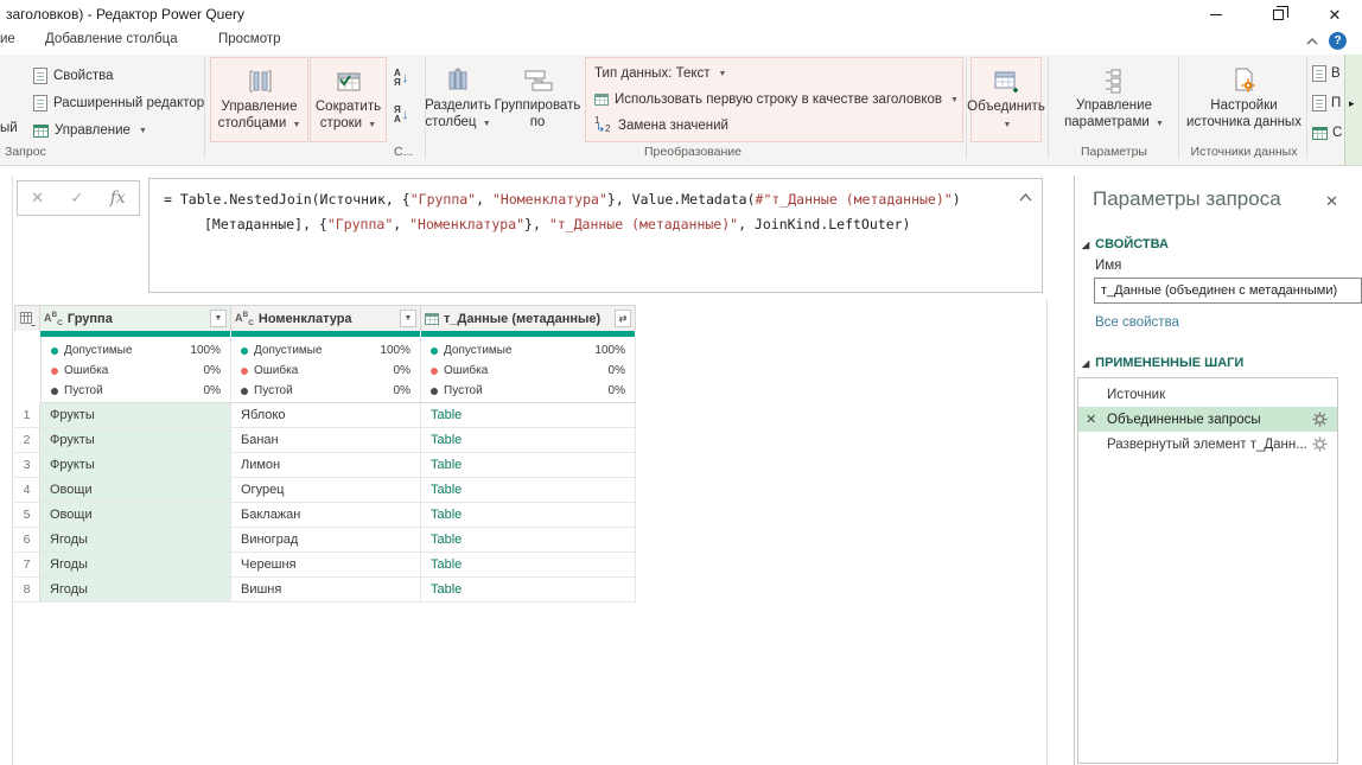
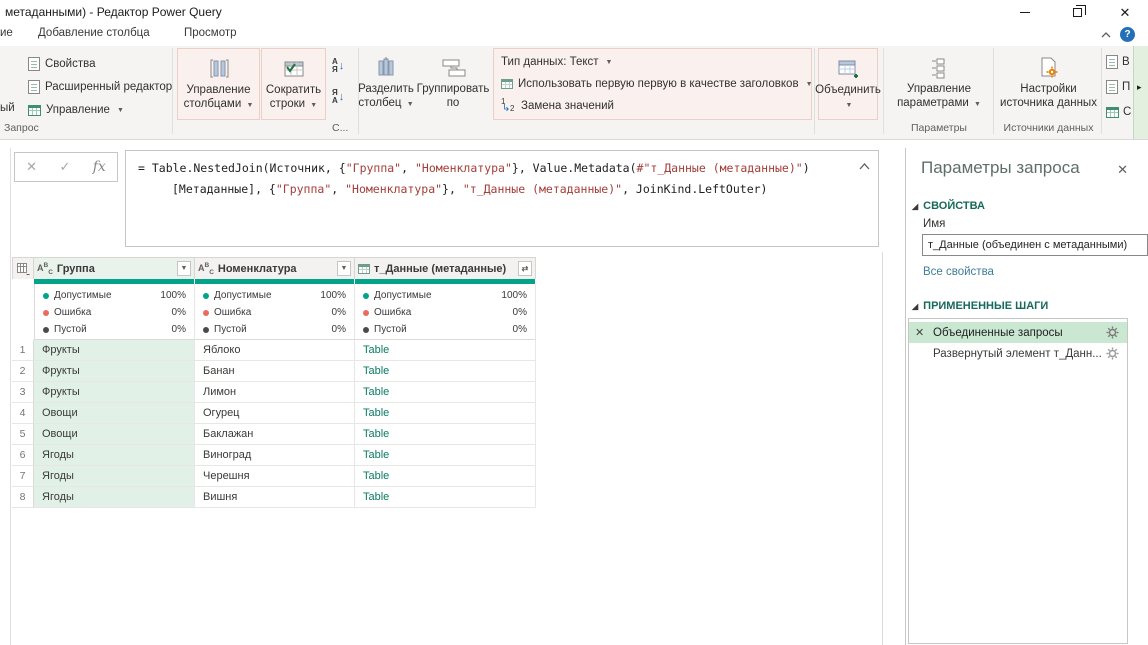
- заголовков) - Редактор Power Query
+ метаданными) - Редактор Power Query
  ✕
  ие
  Добавление столбца
  Просмотр
  ?
  ый
  Свойства
  Расширенный редактор
  Управление
  Запрос
  Управление столбцами
  Сократить строки
  А
  Я
  ↓
  Я
  А
  ↓
  С...
  Разделить столбец
  Группировать по
  Тип данных: Текст
- Использовать первую строку в качестве заголовков
+ Использовать первую первую в качестве заголовков
  1
  ↳
  2
  Замена значений
- Преобразование
  Объединить
  Управление параметрами
  Параметры
  Настройки источника данных
  Источники данных
  В
  П
  С
  ▸
  ✕
  ✓
  fx
  = Table.NestedJoin(Источник, {"Группа", "Номенклатура"}, Value.Metadata(#"т_Данные (метаданные)")
  [Метаданные], {"Группа", "Номенклатура"}, "т_Данные (метаданные)", JoinKind.LeftOuter)
  Группа
  Номенклатура
  т_Данные (метаданные)
  ⇄
  Допустимые
  100%
  Ошибка
  0%
  Пустой
  0%
  Допустимые
  100%
  Ошибка
  0%
  Пустой
  0%
  Допустимые
  100%
  Ошибка
  0%
  Пустой
  0%
  1
  Фрукты
  Яблоко
  Table
  2
  Фрукты
  Банан
  Table
  3
  Фрукты
  Лимон
  Table
  4
  Овощи
  Огурец
  Table
  5
  Овощи
  Баклажан
  Table
  6
  Ягоды
  Виноград
  Table
  7
  Ягоды
  Черешня
  Table
  8
  Ягоды
  Вишня
  Table
  Параметры запроса
  ✕
  ◢
  СВОЙСТВА
  Имя
  т_Данные (объединен с метаданными)
  Все свойства
  ◢
  ПРИМЕНЕННЫЕ ШАГИ
- Источник
  ✕
  Объединенные запросы
  Развернутый элемент т_Данн...
